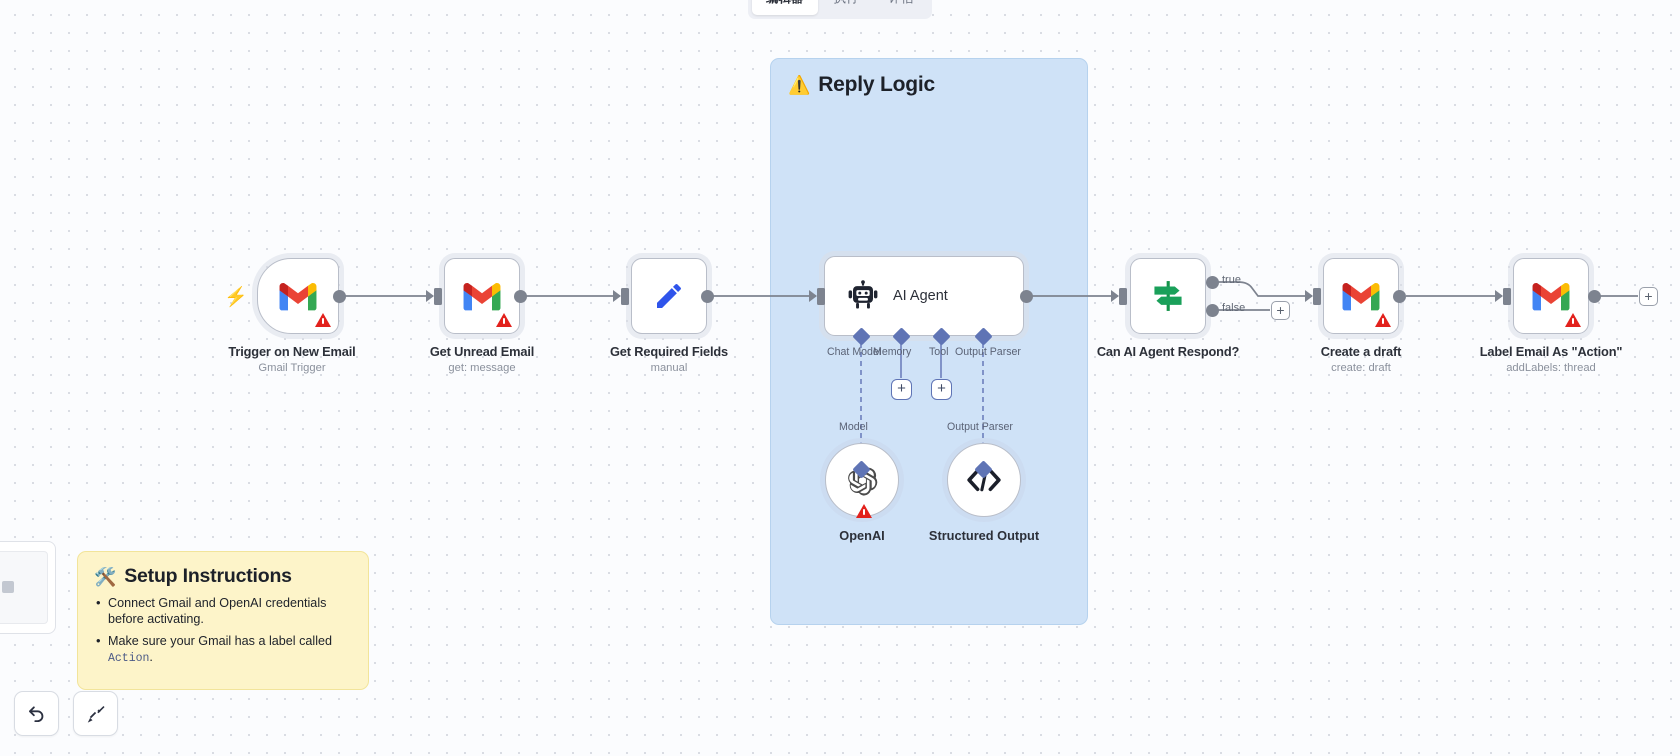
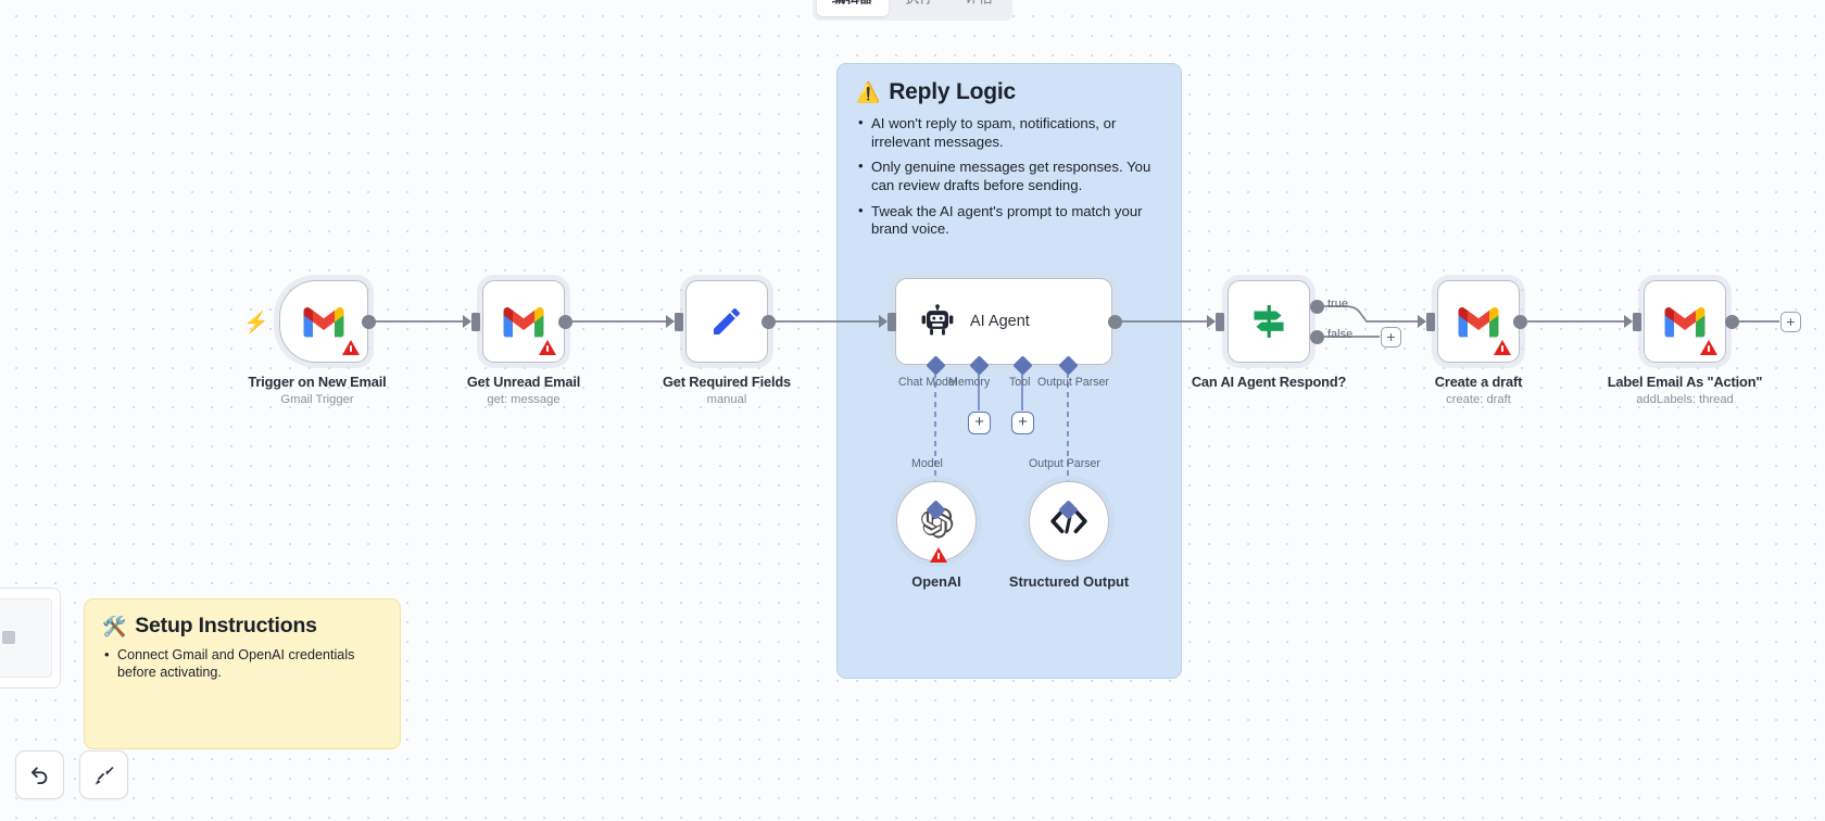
  ⚠️
  Reply Logic
+ AI won't reply to spam, notifications, or irrelevant messages.
+ Only genuine messages get responses. You can review drafts before sending.
+ Tweak the AI agent's prompt to match your brand voice.
  🛠️
  Setup Instructions
  Connect Gmail and OpenAI credentials before activating.
- Make sure your Gmail has a label called Action.
  ⚡
  Trigger on New Email
  Gmail Trigger
  Get Unread Email
  get: message
  Get Required Fields
  manual
  AI Agent
  Chat Model
  Memory
  Tool
  Output Parser
  +
  +
  Model
  Output Parser
  OpenAI
  Structured Output
  Can AI Agent Respond?
  true
  false
  +
  Create a draft
  create: draft
  Label Email As "Action"
  addLabels: thread
  +
